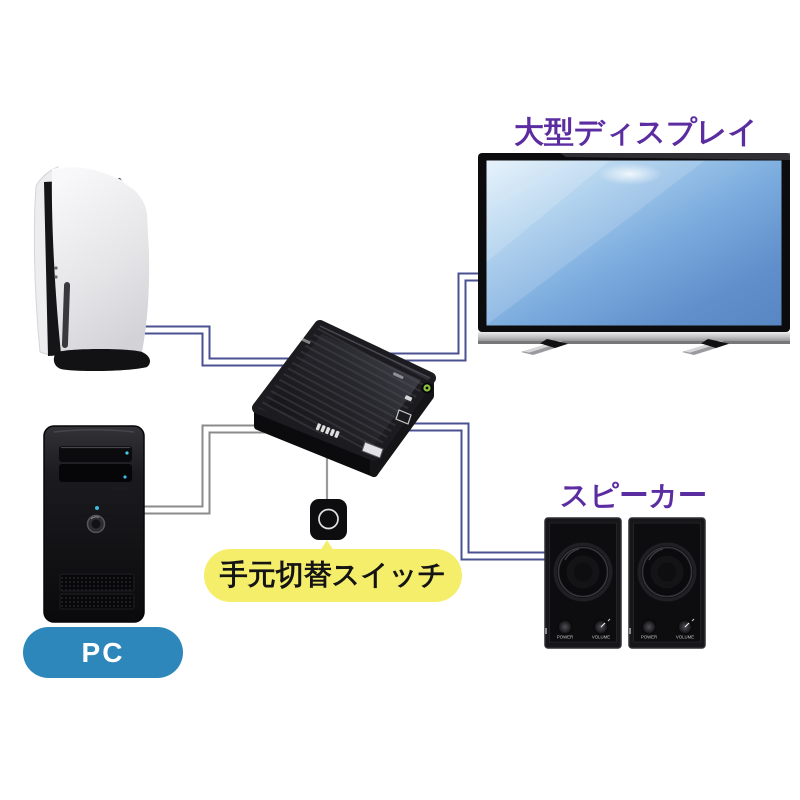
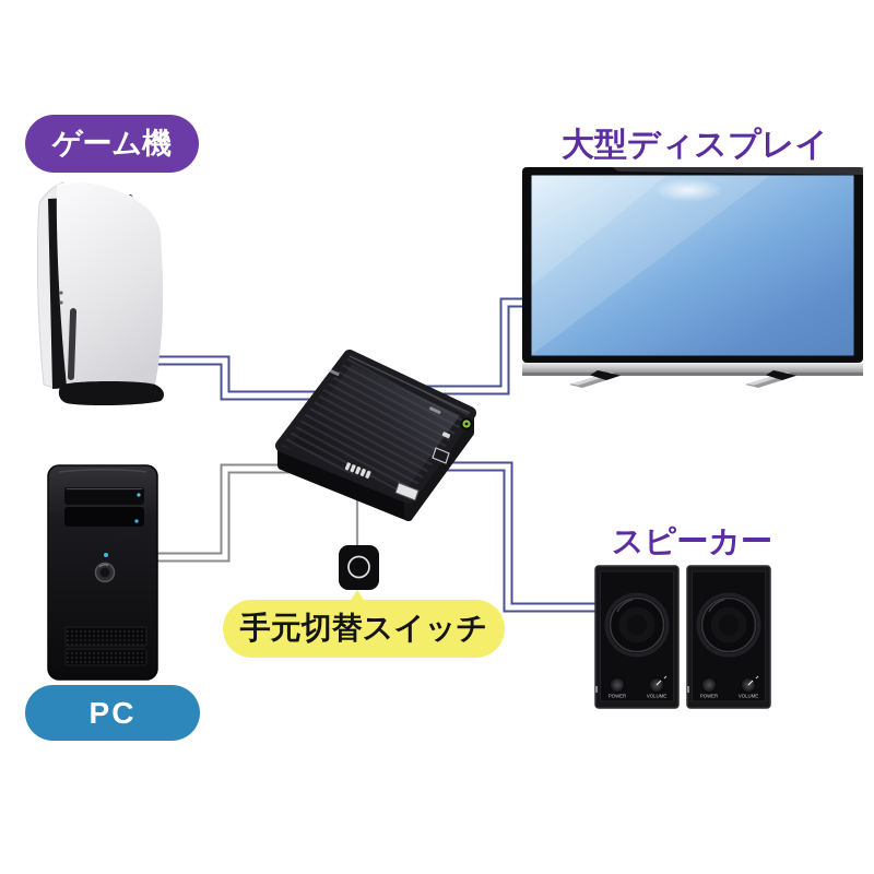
+ ゲーム機
  大型ディスプレイ
  スピーカー
  PC
  手元切替スイッチ
